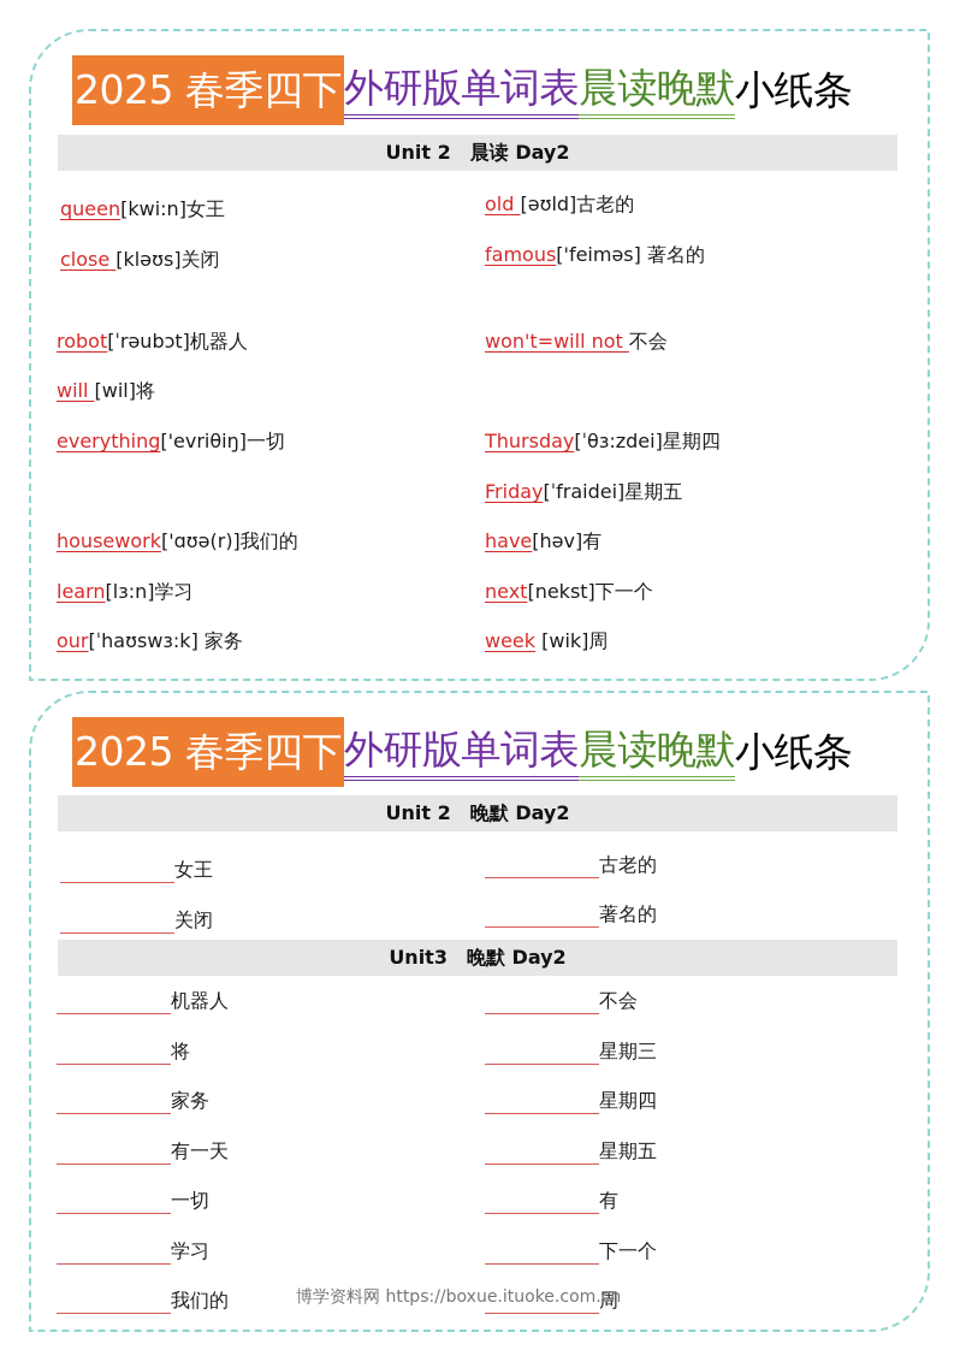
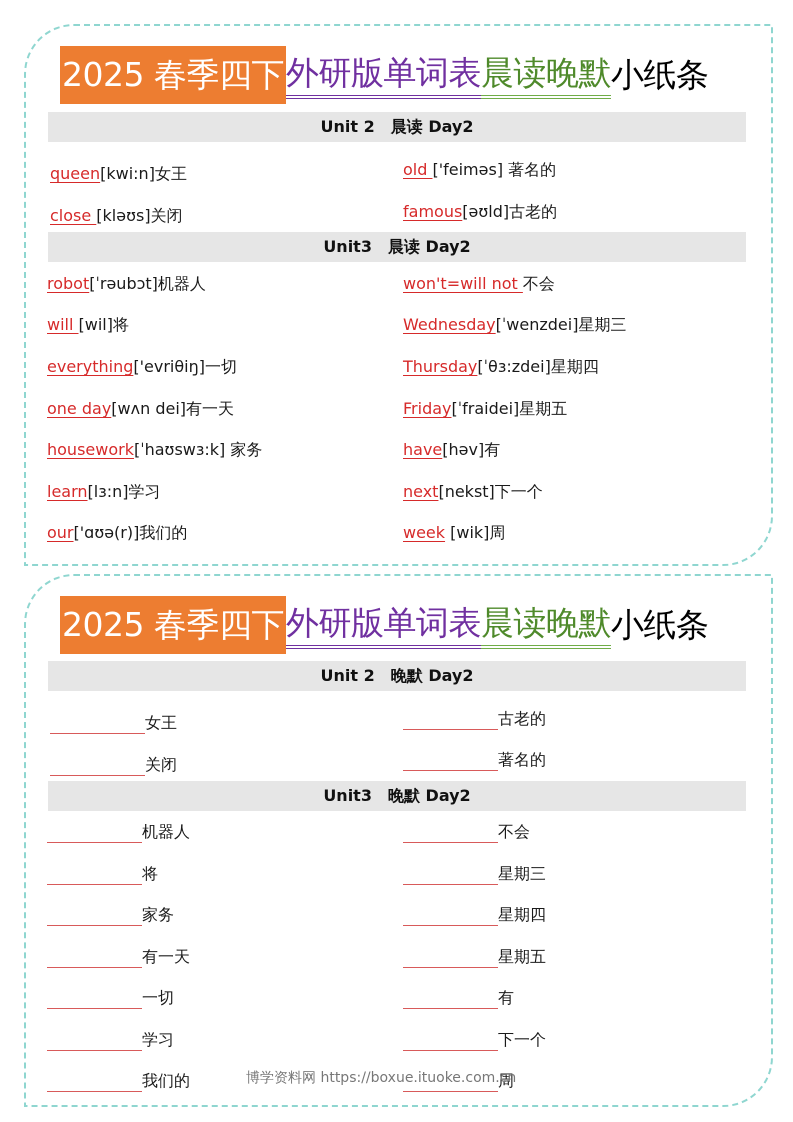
  2025 春季四下
  外研版单词表
  晨读晚默
  小纸条
  Unit 2 晨读 Day2
  queen[kwi:n]女王
- old [əʊld]古老的
+ old ['feiməs] 著名的
  close [kləʊs]关闭
- famous['feiməs] 著名的
+ famous[əʊld]古老的
+ Unit3 晨读 Day2
  robot[ˈrəubɔt]机器人
  will [wil]将
  everything['evriθiŋ]一切
+ one day[wʌn dei]有一天
- housework['ɑʊə(r)]我们的
+ housework[ˈhaʊswɜ:k] 家务
  learn[lɜ:n]学习
- our[ˈhaʊswɜ:k] 家务
+ our['ɑʊə(r)]我们的
  won't=will not 不会
+ Wednesday[ˈwenzdei]星期三
  Thursday[ˈθɜ:zdei]星期四
  Friday[ˈfraidei]星期五
  have[həv]有
  next[nekst]下一个
  week [wik]周
  2025 春季四下
  外研版单词表
  晨读晚默
  小纸条
  Unit 2 晚默 Day2
  女王
  古老的
  关闭
  著名的
  Unit3 晚默 Day2
  机器人
  将
  家务
  有一天
  一切
  学习
  我们的
  不会
  星期三
  星期四
  星期五
  有
  下一个
  周
  博学资料网 https://boxue.ituoke.com.cn
